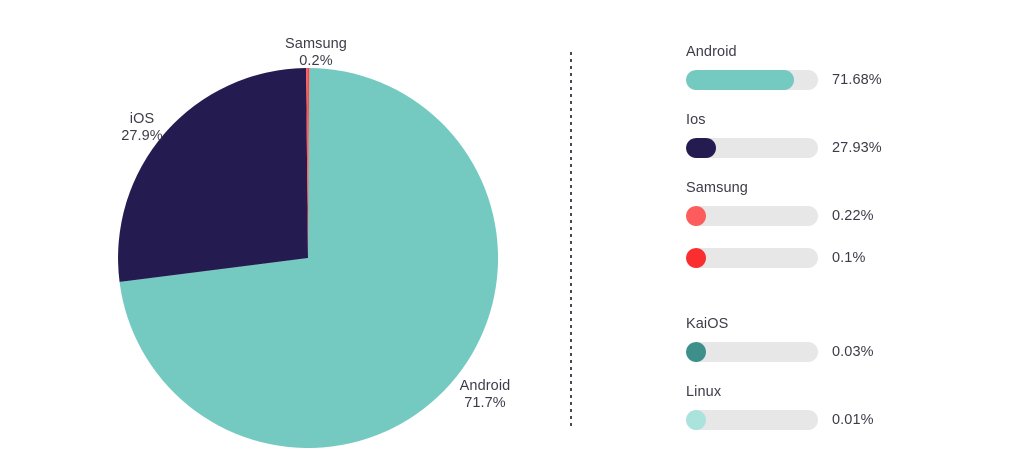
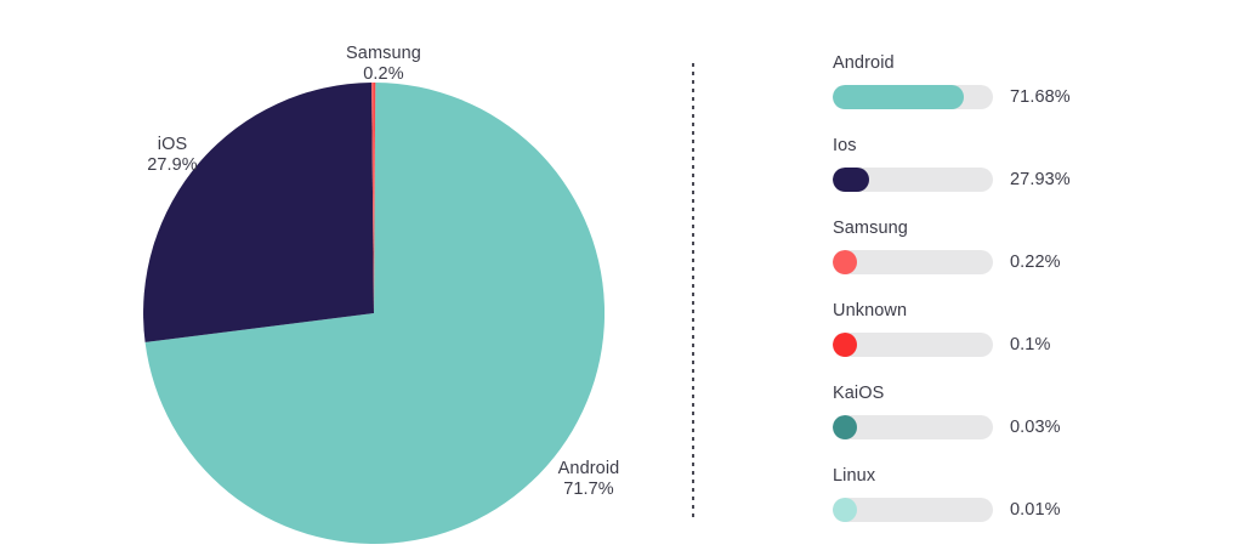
  Samsung
  0.2%
  iOS
  27.9%
  Android
  71.7%
  Android
  71.68%
  Ios
  27.93%
  Samsung
  0.22%
+ Unknown
  0.1%
  KaiOS
  0.03%
  Linux
  0.01%
